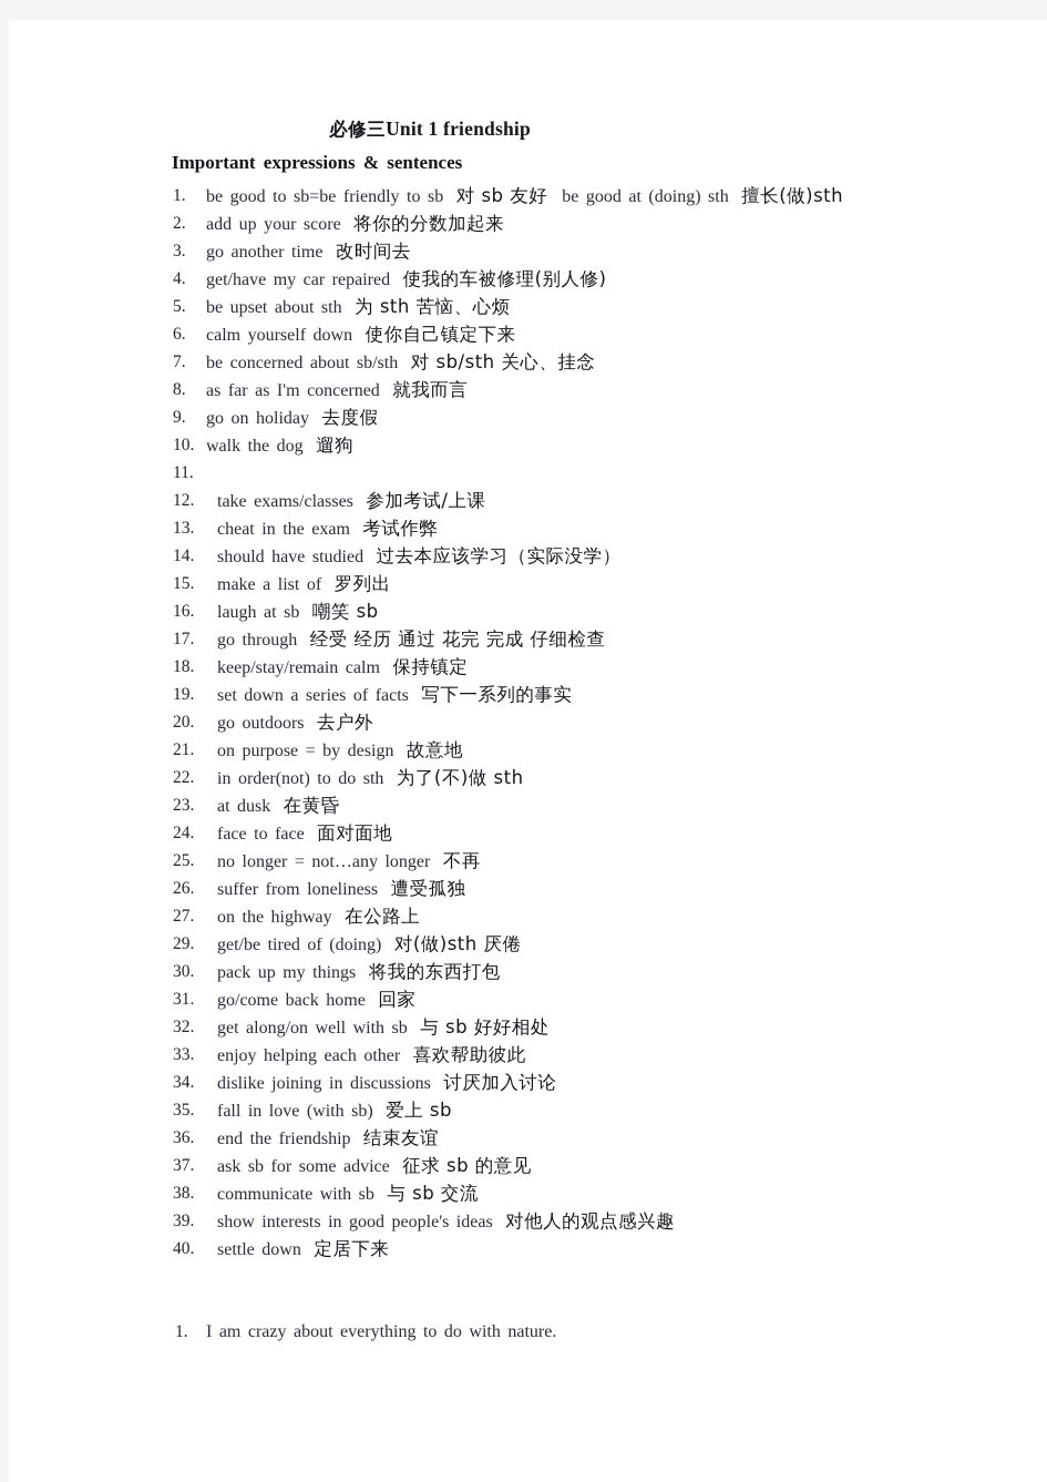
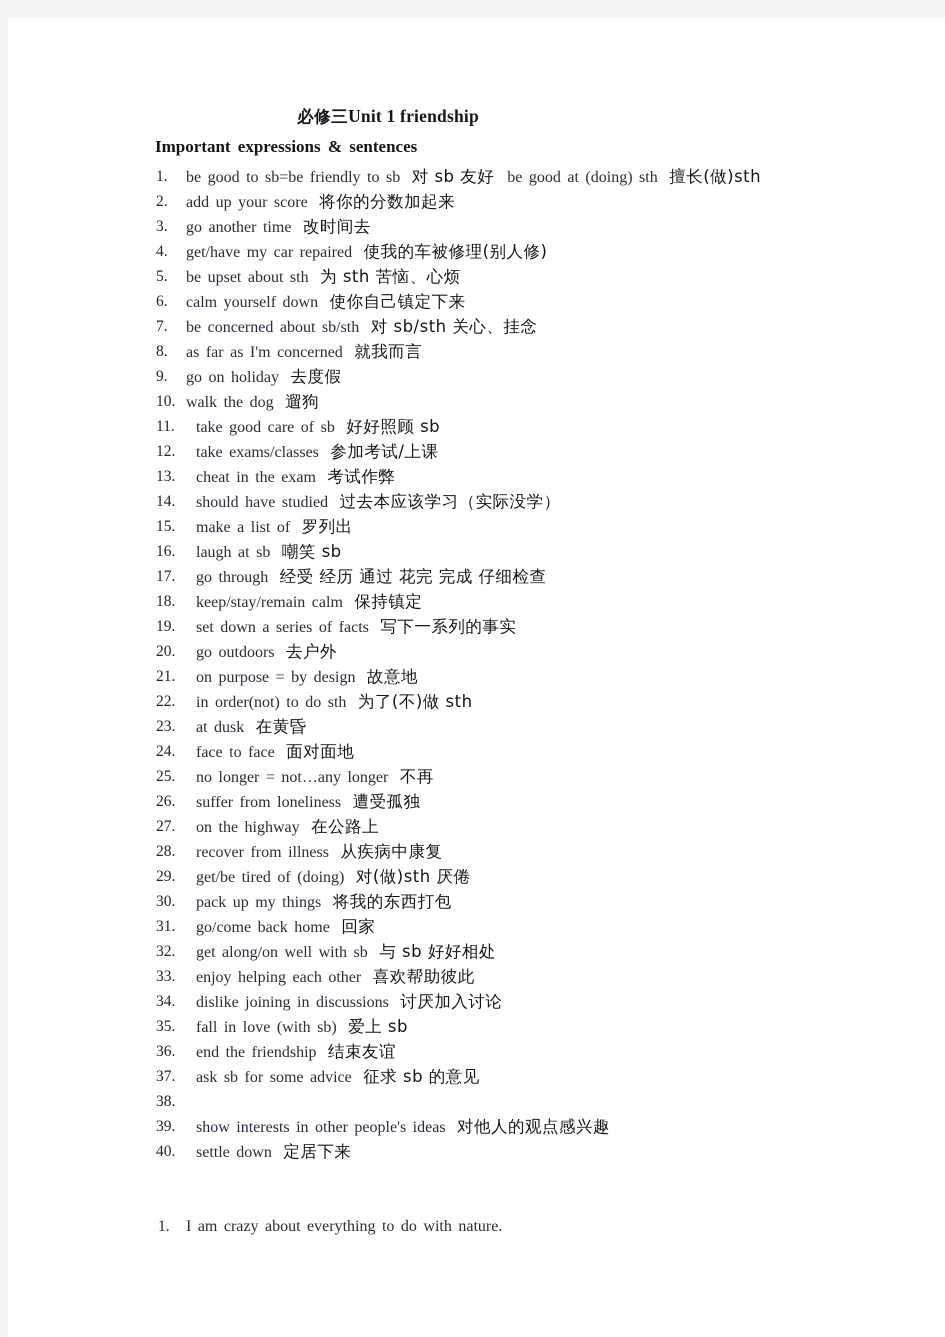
  必修三Unit 1 friendship
  Important expressions & sentences
  1.
  be good to sb=be friendly to sb 对 sb 友好 be good at (doing) sth 擅长(做)sth
  2.
  add up your score 将你的分数加起来
  3.
  go another time 改时间去
  4.
  get/have my car repaired 使我的车被修理(别人修)
  5.
  be upset about sth 为 sth 苦恼、心烦
  6.
  calm yourself down 使你自己镇定下来
  7.
  be concerned about sb/sth 对 sb/sth 关心、挂念
  8.
  as far as I'm concerned 就我而言
  9.
  go on holiday 去度假
  10.
  walk the dog 遛狗
  11.
+ take good care of sb 好好照顾 sb
  12.
  take exams/classes 参加考试/上课
  13.
  cheat in the exam 考试作弊
  14.
  should have studied 过去本应该学习（实际没学）
  15.
  make a list of 罗列出
  16.
  laugh at sb 嘲笑 sb
  17.
  go through 经受 经历 通过 花完 完成 仔细检查
  18.
  keep/stay/remain calm 保持镇定
  19.
  set down a series of facts 写下一系列的事实
  20.
  go outdoors 去户外
  21.
  on purpose = by design 故意地
  22.
  in order(not) to do sth 为了(不)做 sth
  23.
  at dusk 在黄昏
  24.
  face to face 面对面地
  25.
  no longer = not…any longer 不再
  26.
  suffer from loneliness 遭受孤独
  27.
  on the highway 在公路上
+ 28.
+ recover from illness 从疾病中康复
  29.
  get/be tired of (doing) 对(做)sth 厌倦
  30.
  pack up my things 将我的东西打包
  31.
  go/come back home 回家
  32.
  get along/on well with sb 与 sb 好好相处
  33.
  enjoy helping each other 喜欢帮助彼此
  34.
  dislike joining in discussions 讨厌加入讨论
  35.
  fall in love (with sb) 爱上 sb
  36.
  end the friendship 结束友谊
  37.
  ask sb for some advice 征求 sb 的意见
  38.
- communicate with sb 与 sb 交流
  39.
- show interests in good people's ideas 对他人的观点感兴趣
+ show interests in other people's ideas 对他人的观点感兴趣
  40.
  settle down 定居下来
  1.
  I am crazy about everything to do with nature.
